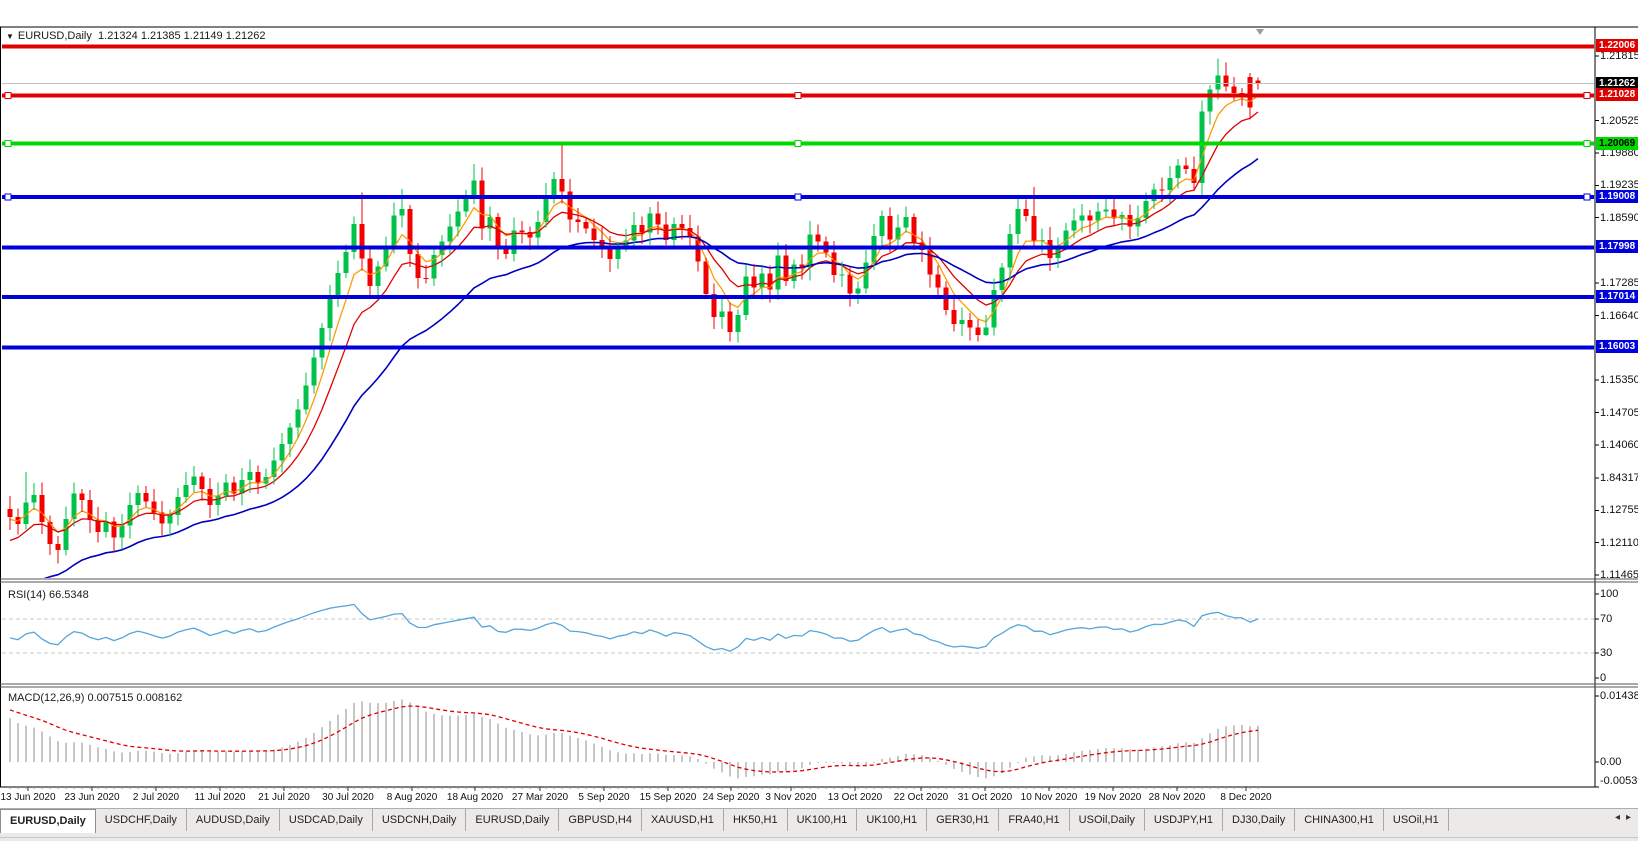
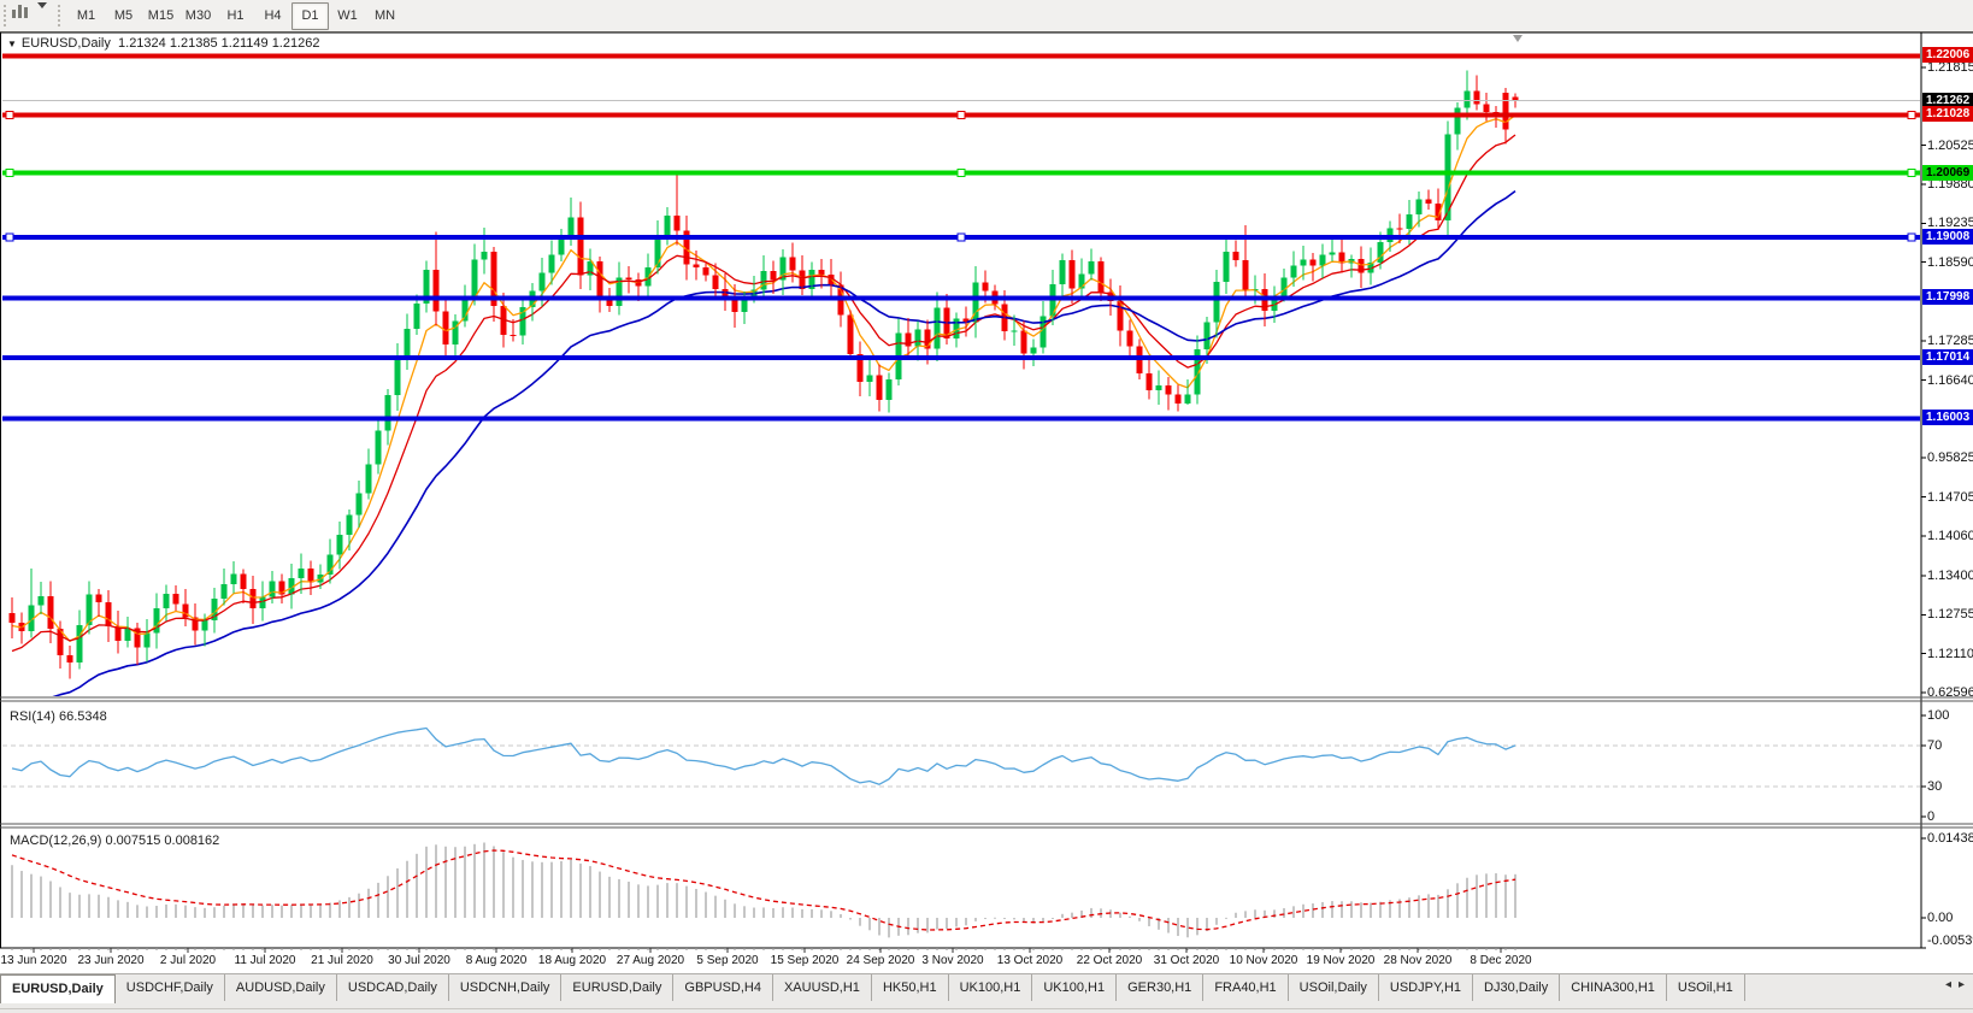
+ M1
+ M5
+ M15
+ M30
+ H1
+ H4
+ D1
+ W1
+ MN
  ▼ EURUSD,Daily 1.21324 1.21385 1.21149 1.21262
  RSI(14) 66.5348
  MACD(12,26,9) 0.007515 0.008162
  1.21815
  1.20525
  1.19880
  1.19235
  1.18590
  1.17285
  1.16640
- 1.15350
+ 0.95825
  1.14705
  1.14060
- 1.84317
+ 1.13400
  1.12755
  1.12110
- 1.11465
+ 0.62596
  1.22006
  1.21262
  1.21028
  1.20069
  1.19008
  1.17998
  1.17014
  1.16003
  100
  70
  30
  0
  0.01438
  0.00
  -0.0053
  13 Jun 2020
  23 Jun 2020
  2 Jul 2020
  11 Jul 2020
  21 Jul 2020
  30 Jul 2020
  8 Aug 2020
  18 Aug 2020
- 27 Mar 2020
+ 27 Aug 2020
  5 Sep 2020
  15 Sep 2020
  24 Sep 2020
  3 Nov 2020
  13 Oct 2020
  22 Oct 2020
  31 Oct 2020
  10 Nov 2020
  19 Nov 2020
  28 Nov 2020
  8 Dec 2020
  EURUSD,Daily
  USDCHF,Daily
  AUDUSD,Daily
  USDCAD,Daily
  USDCNH,Daily
  EURUSD,Daily
  GBPUSD,H4
  XAUUSD,H1
  HK50,H1
  UK100,H1
  UK100,H1
  GER30,H1
  FRA40,H1
  USOil,Daily
  USDJPY,H1
  DJ30,Daily
  CHINA300,H1
  USOil,H1
  ◂ ▸
